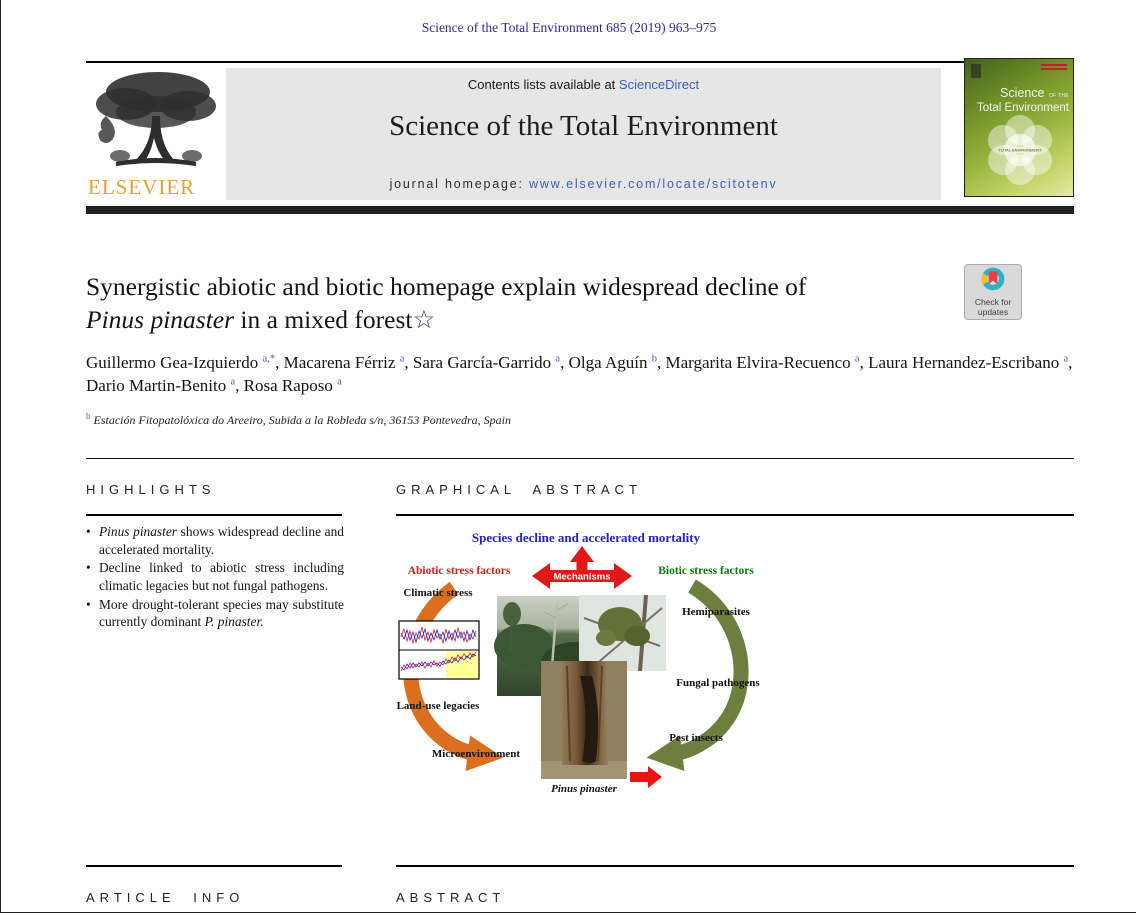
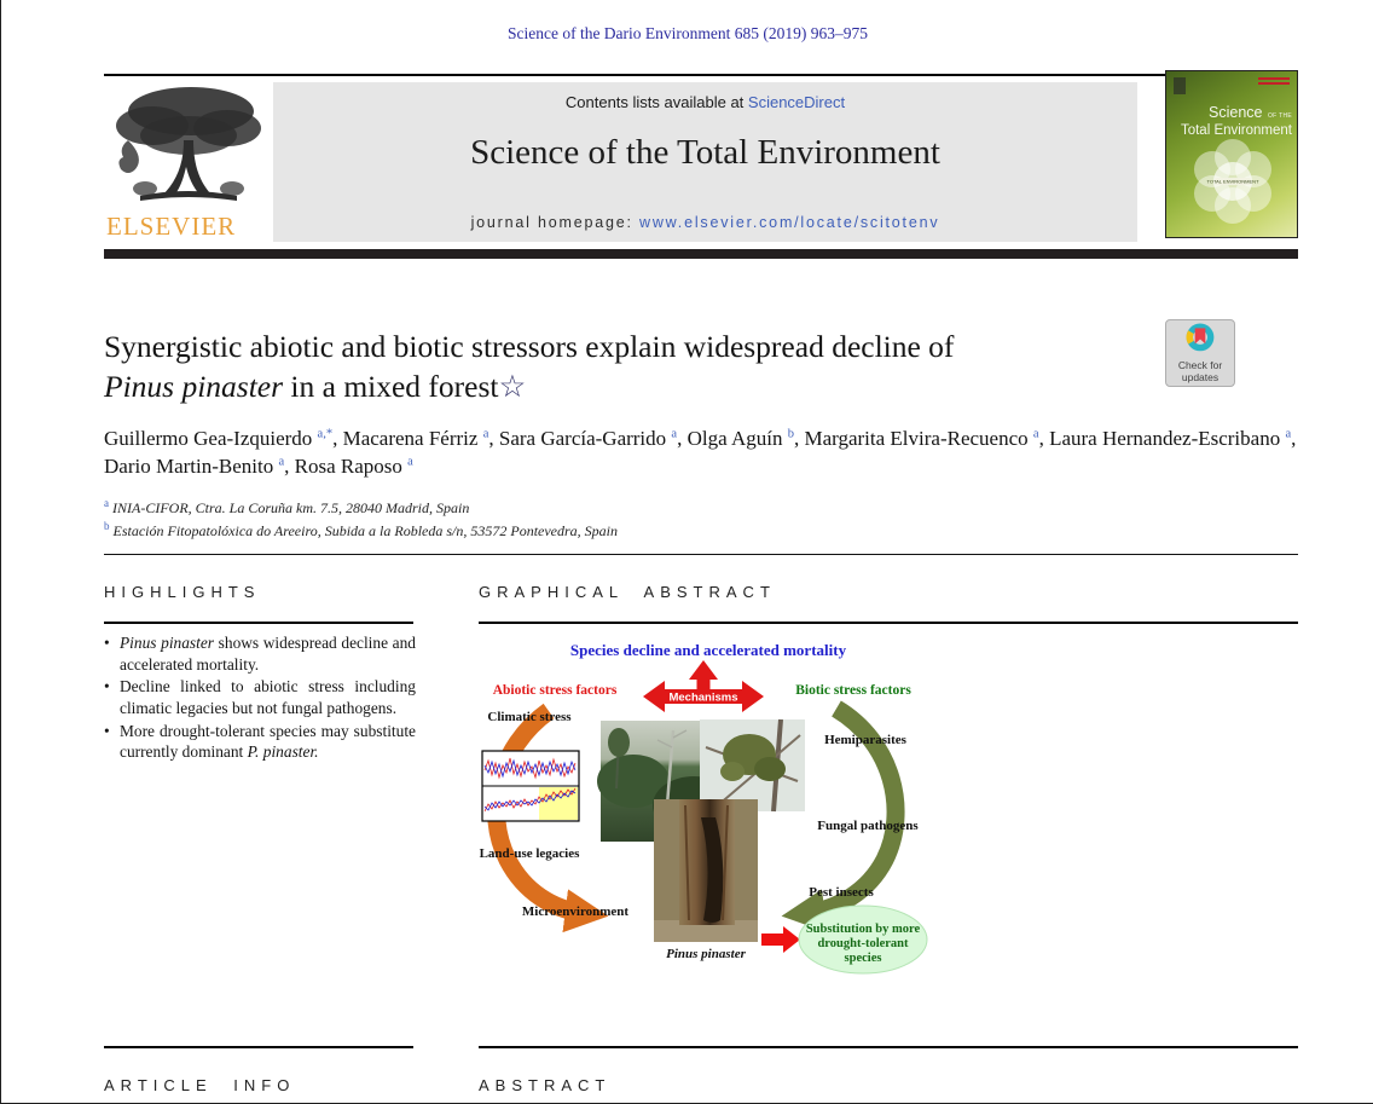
- Science of the Total Environment 685 (2019) 963–975
+ Science of the Dario Environment 685 (2019) 963–975
  ELSEVIER
  Contents lists available at ScienceDirect
  Science of the Total Environment
  journal homepage: www.elsevier.com/locate/scitotenv
  Total Environment
  Check for
  updates
- Synergistic abiotic and biotic homepage explain widespread decline of
+ Synergistic abiotic and biotic stressors explain widespread decline of
  Pinus pinaster in a mixed forest☆
  Guillermo Gea-Izquierdo a,*, Macarena Férriz a, Sara García-Garrido a, Olga Aguín b, Margarita Elvira-Recuenco a, Laura Hernandez-Escribano a, Dario Martin-Benito a, Rosa Raposo a
+ a INIA-CIFOR, Ctra. La Coruña km. 7.5, 28040 Madrid, Spain
- b Estación Fitopatolóxica do Areeiro, Subida a la Robleda s/n, 36153 Pontevedra, Spain
+ b Estación Fitopatolóxica do Areeiro, Subida a la Robleda s/n, 53572 Pontevedra, Spain
  HIGHLIGHTS
  GRAPHICAL ABSTRACT
  Pinus pinaster shows widespread decline and accelerated mortality.
  Decline linked to abiotic stress including climatic legacies but not fungal pathogens.
  More drought-tolerant species may substitute currently dominant P. pinaster.
  Mechanisms
+ Substitution by more
+ drought-tolerant
+ species
  Species decline and accelerated mortality
  Abiotic stress factors
  Biotic stress factors
  Climatic stress
  Land-use legacies
  Microenvironment
  Hemiparasites
  Fungal pathogens
  Pest insects
  Pinus pinaster
  ARTICLE INFO
  ABSTRACT
